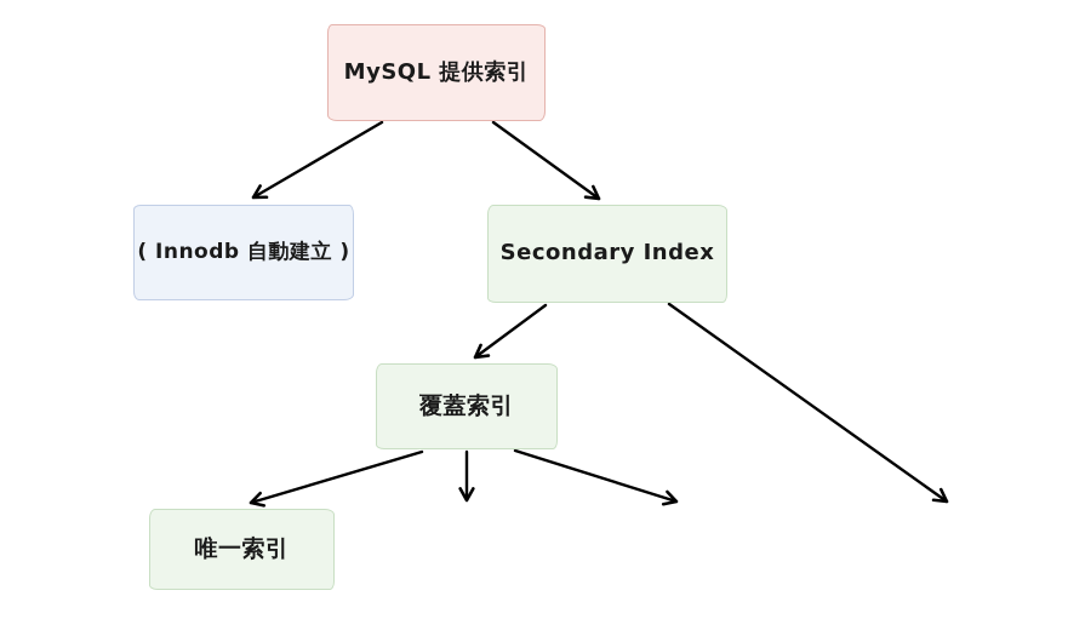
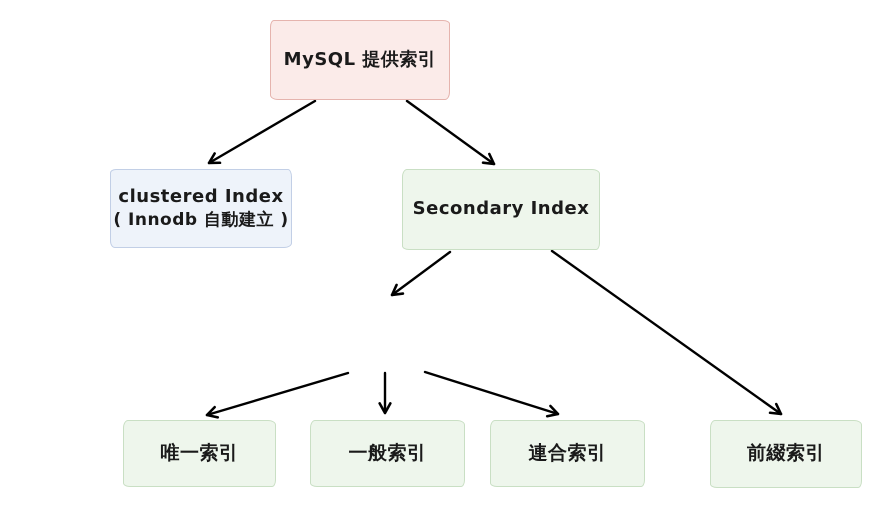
  MySQL 提供索引
+ clustered Index
  ( Innodb 自動建立 )
  Secondary Index
- 覆蓋索引
  唯一索引
+ 一般索引
+ 連合索引
+ 前綴索引
